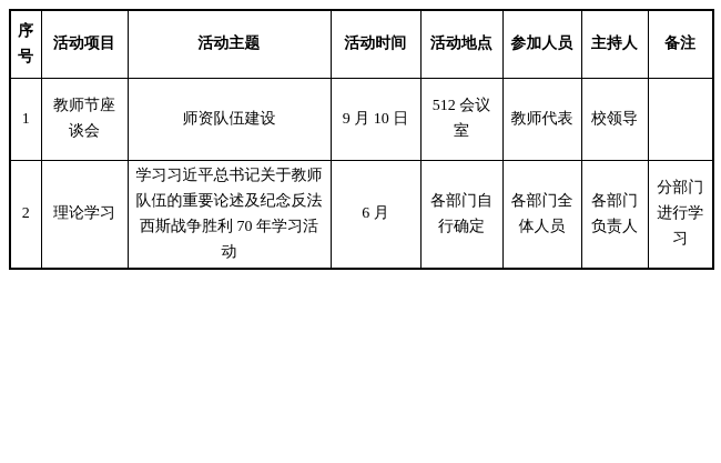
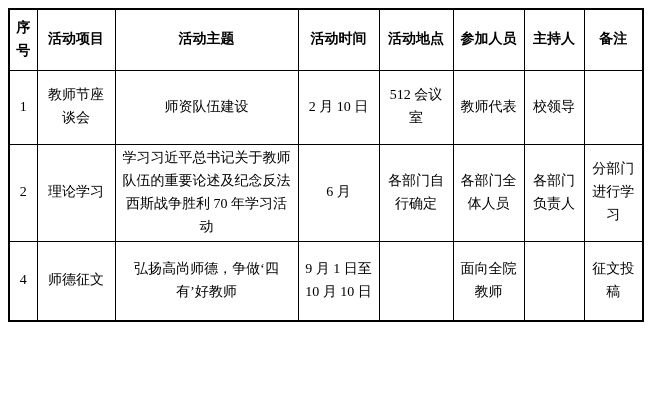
  序号	活动项目	活动主题	活动时间	活动地点	参加人员	主持人	备注
- 1	教师节座谈会	师资队伍建设	9 月 10 日	512 会议室	教师代表	校领导
+ 1	教师节座谈会	师资队伍建设	2 月 10 日	512 会议室	教师代表	校领导
  2	理论学习	学习习近平总书记关于教师队伍的重要论述及纪念反法西斯战争胜利 70 年学习活动	6 月	各部门自行确定	各部门全体人员	各部门负责人	分部门进行学习
+ 4	师德征文	弘扬高尚师德，争做‘四有’好教师	9 月 1 日至 10 月 10 日		面向全院教师		征文投稿
